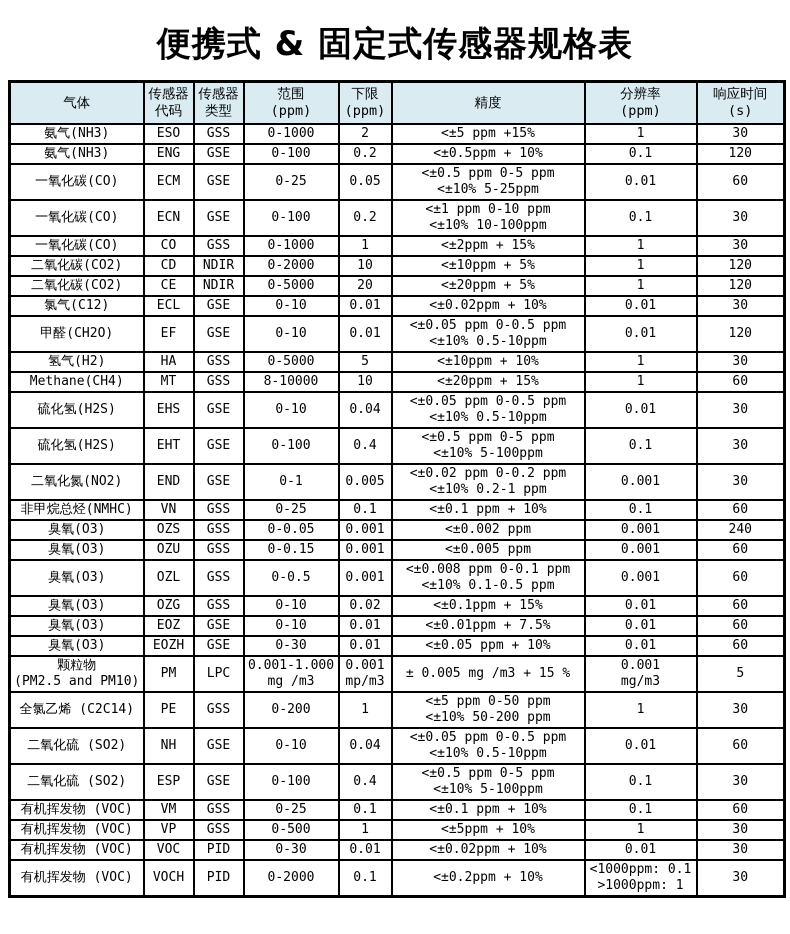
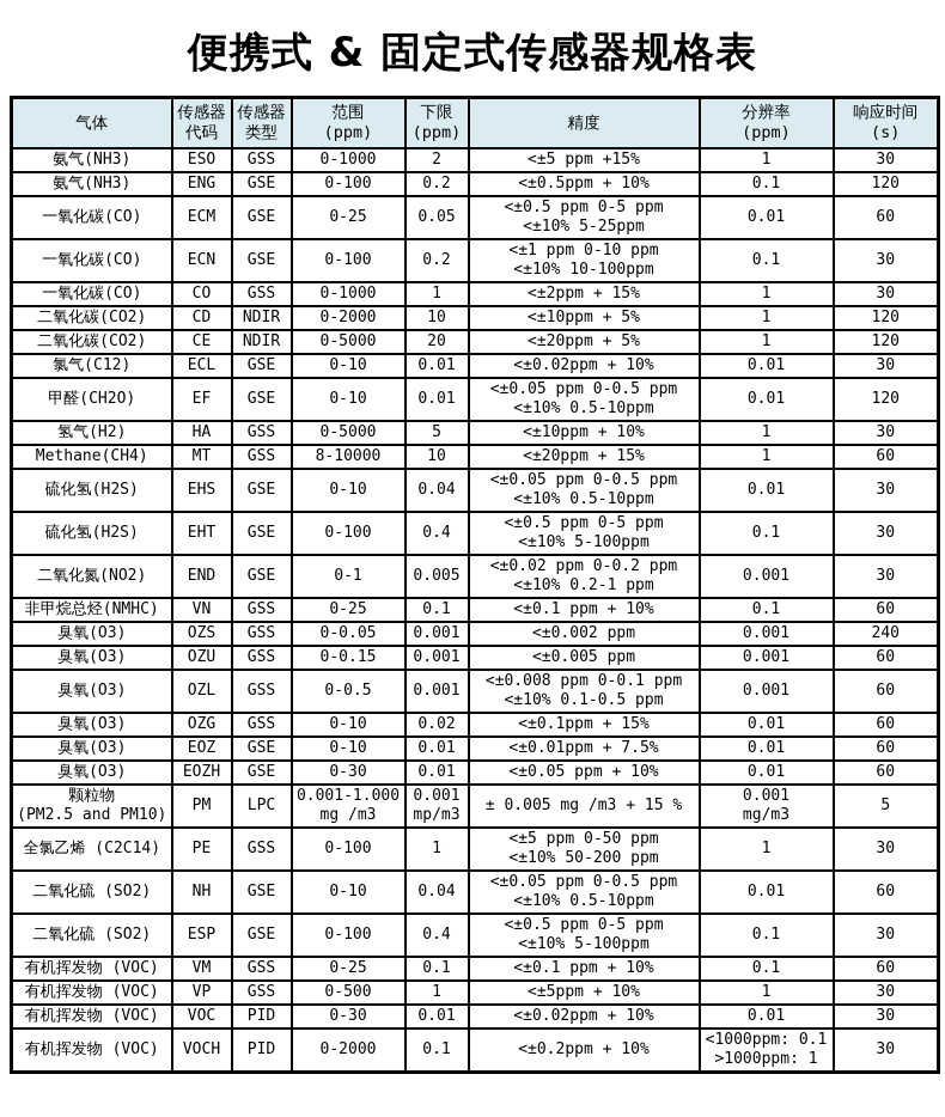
  便携式 & 固定式传感器规格表
  气体	传感器 代码	传感器 类型	范围 (ppm)	下限 (ppm)	精度	分辨率 (ppm)	响应时间 (s)
  氨气(NH3)	ESO	GSS	0-1000	2	<±5 ppm +15%	1	30
  氨气(NH3)	ENG	GSE	0-100	0.2	<±0.5ppm + 10%	0.1	120
  一氧化碳(CO)	ECM	GSE	0-25	0.05	<±0.5 ppm 0-5 ppm <±10% 5-25ppm	0.01	60
  一氧化碳(CO)	ECN	GSE	0-100	0.2	<±1 ppm 0-10 ppm <±10% 10-100ppm	0.1	30
  一氧化碳(CO)	CO	GSS	0-1000	1	<±2ppm + 15%	1	30
  二氧化碳(CO2)	CD	NDIR	0-2000	10	<±10ppm + 5%	1	120
  二氧化碳(CO2)	CE	NDIR	0-5000	20	<±20ppm + 5%	1	120
  氯气(C12)	ECL	GSE	0-10	0.01	<±0.02ppm + 10%	0.01	30
  甲醛(CH2O)	EF	GSE	0-10	0.01	<±0.05 ppm 0-0.5 ppm <±10% 0.5-10ppm	0.01	120
  氢气(H2)	HA	GSS	0-5000	5	<±10ppm + 10%	1	30
  Methane(CH4)	MT	GSS	8-10000	10	<±20ppm + 15%	1	60
  硫化氢(H2S)	EHS	GSE	0-10	0.04	<±0.05 ppm 0-0.5 ppm <±10% 0.5-10ppm	0.01	30
  硫化氢(H2S)	EHT	GSE	0-100	0.4	<±0.5 ppm 0-5 ppm <±10% 5-100ppm	0.1	30
  二氧化氮(NO2)	END	GSE	0-1	0.005	<±0.02 ppm 0-0.2 ppm <±10% 0.2-1 ppm	0.001	30
  非甲烷总烃(NMHC)	VN	GSS	0-25	0.1	<±0.1 ppm + 10%	0.1	60
  臭氧(O3)	OZS	GSS	0-0.05	0.001	<±0.002 ppm	0.001	240
  臭氧(O3)	OZU	GSS	0-0.15	0.001	<±0.005 ppm	0.001	60
  臭氧(O3)	OZL	GSS	0-0.5	0.001	<±0.008 ppm 0-0.1 ppm <±10% 0.1-0.5 ppm	0.001	60
  臭氧(O3)	OZG	GSS	0-10	0.02	<±0.1ppm + 15%	0.01	60
  臭氧(O3)	EOZ	GSE	0-10	0.01	<±0.01ppm + 7.5%	0.01	60
  臭氧(O3)	EOZH	GSE	0-30	0.01	<±0.05 ppm + 10%	0.01	60
  颗粒物 (PM2.5 and PM10)	PM	LPC	0.001-1.000 mg /m3	0.001 mp/m3	± 0.005 mg /m3 + 15 %	0.001 mg/m3	5
- 全氯乙烯 (C2C14)	PE	GSS	0-200	1	<±5 ppm 0-50 ppm <±10% 50-200 ppm	1	30
+ 全氯乙烯 (C2C14)	PE	GSS	0-100	1	<±5 ppm 0-50 ppm <±10% 50-200 ppm	1	30
  二氧化硫 (SO2)	NH	GSE	0-10	0.04	<±0.05 ppm 0-0.5 ppm <±10% 0.5-10ppm	0.01	60
  二氧化硫 (SO2)	ESP	GSE	0-100	0.4	<±0.5 ppm 0-5 ppm <±10% 5-100ppm	0.1	30
  有机挥发物 (VOC)	VM	GSS	0-25	0.1	<±0.1 ppm + 10%	0.1	60
  有机挥发物 (VOC)	VP	GSS	0-500	1	<±5ppm + 10%	1	30
  有机挥发物 (VOC)	VOC	PID	0-30	0.01	<±0.02ppm + 10%	0.01	30
  有机挥发物 (VOC)	VOCH	PID	0-2000	0.1	<±0.2ppm + 10%	<1000ppm: 0.1 >1000ppm: 1	30
